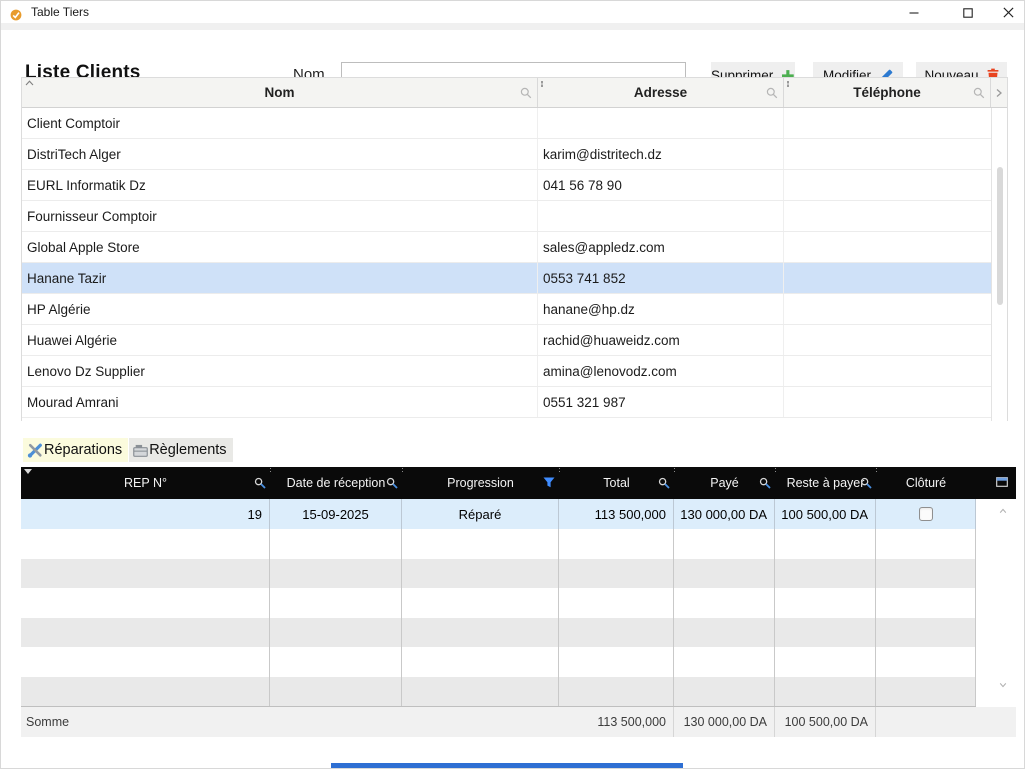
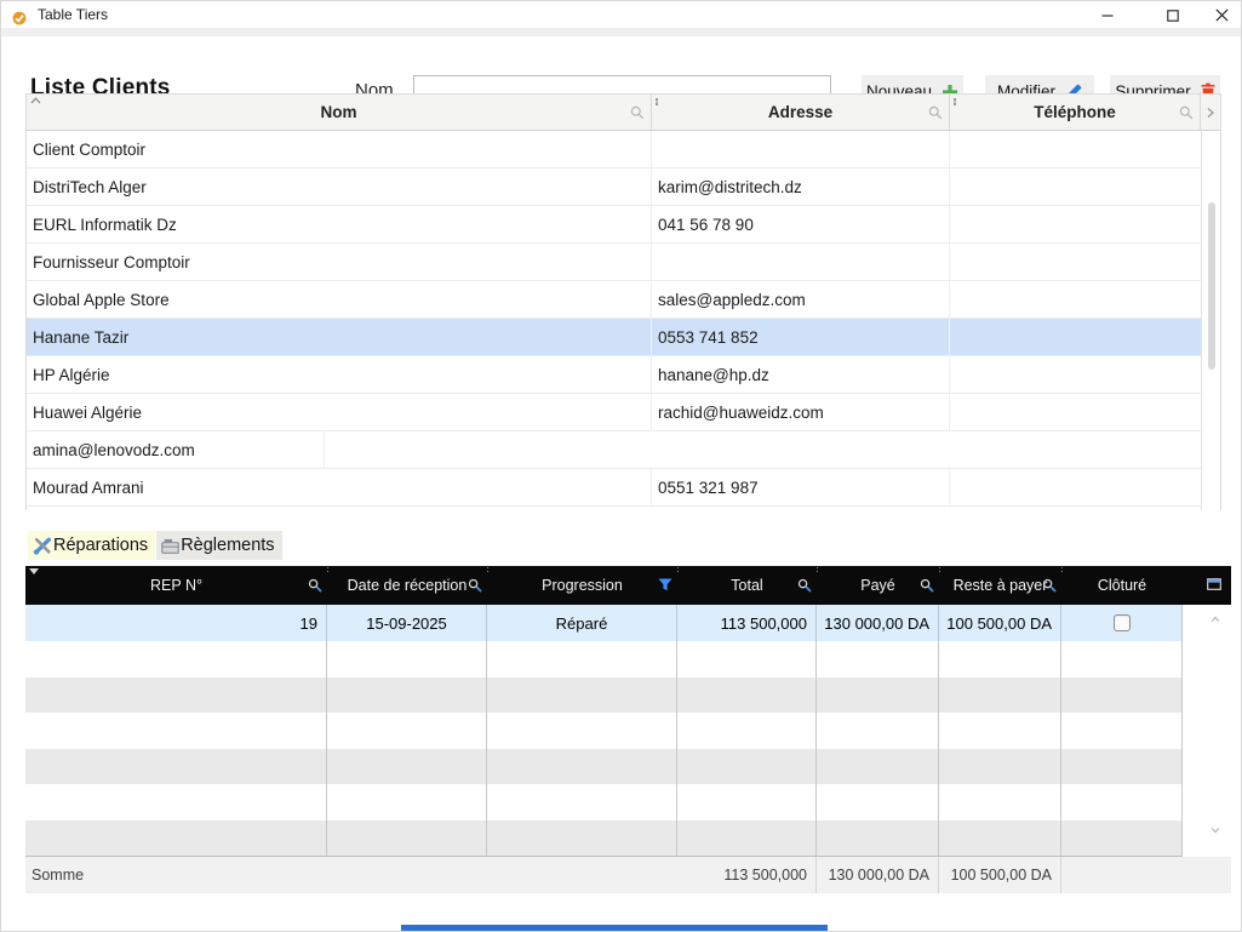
  Table Tiers
  Liste Clients
  Nom
- Supprimer
+ Nouveau
  Modifier
- Nouveau
+ Supprimer
  Nom
  Adresse
  Téléphone
  Client Comptoir
  DistriTech Alger
  karim@distritech.dz
  EURL Informatik Dz
  041 56 78 90
  Fournisseur Comptoir
  Global Apple Store
  sales@appledz.com
  Hanane Tazir
  0553 741 852
  HP Algérie
  hanane@hp.dz
  Huawei Algérie
  rachid@huaweidz.com
- Lenovo Dz Supplier
  amina@lenovodz.com
  Mourad Amrani
  0551 321 987
  Réparations
  Règlements
  REP N°
  Date de réception
  Progression
  Total
  Payé
  Reste à paye
  Clôturé
  19
  15-09-2025
  Réparé
  113 500,000
  130 000,00 DA
  100 500,00 DA
  Somme
  113 500,000
  130 000,00 DA
  100 500,00 DA
